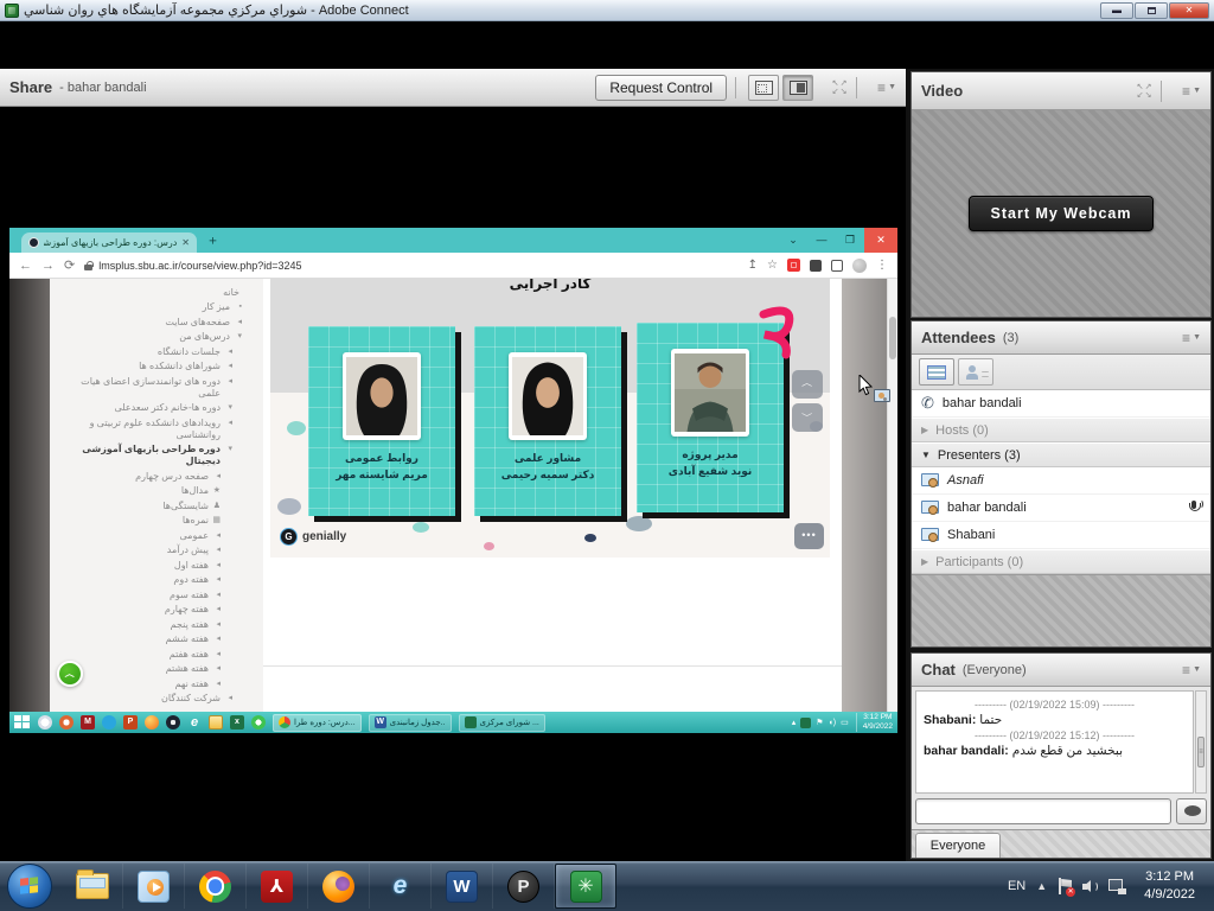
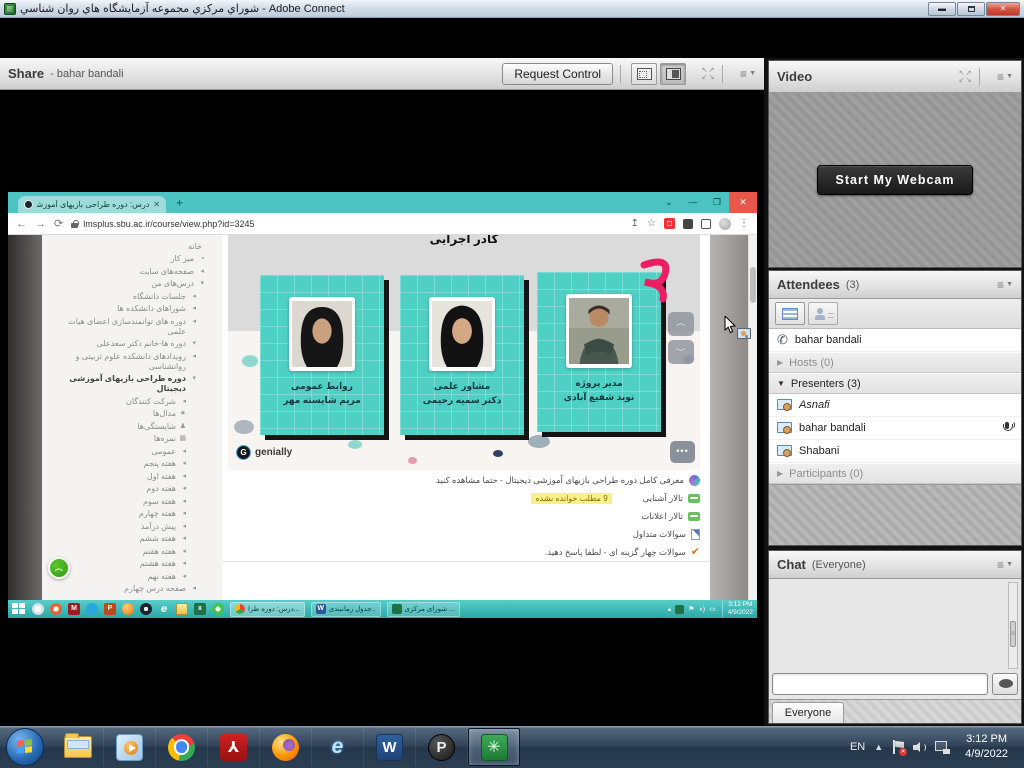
  شوراي مركزي مجموعه آزمايشگاه هاي روان شناسي - Adobe Connect
  ▬
  ✕
  Share
  - bahar bandali
  Request Control
  ≡
  درس: دوره طراحی بازیهای آموزش
  ✕
  ＋
  ⌄
  —
  ❐
  ✕
  ←
  →
  ⟳
  lmsplus.sbu.ac.ir/course/view.php?id=3245
  ↥
  ☆
  ⋮
  خانه
  میز کار
  صفحه‌های سایت
  درسهای من
  جلسات دانشگاه
  شوراهای دانشکده ها
  دوره های توانمندسازی اعضای هیات علمی
  دوره ها-خانم دکتر سعدعلی
  رویدادهای دانشکده علوم تربیتی و روانشناسی
  دوره طراحی بازیهای آموزشی دیجیتال
- صفحه درس چهارم
+ شرکت کنندگان
  مدالها
  شایستگیها
  نمرهها
  عمومی
- پیش درآمد
+ هفته پنجم
  هفته اول
  هفته دوم
  هفته سوم
  هفته چهارم
- هفته پنجم
+ پیش درآمد
  هفته ششم
  هفته هفتم
  هفته هشتم
  هفته نهم
- شرکت کنندگان
+ صفحه درس چهارم
  ︿
  کادر اجرایی
  روابط عمومی
  مریم شایسته مهر
  مشاور علمی
  دکتر سمیه رحیمی
  مدیر پروژه
  نوید شفیع آبادی
  ︿
  ﹀
  •••
  G
  genially
+ معرفی کامل دوره طراحی بازیهای آموزشی دیجیتال - حتما مشاهده کنید
+ تالار آشنایی
+ 9 مطلب خوانده نشده
+ تالار اعلانات
+ سوالات متداول
+ ✔
+ سوالات چهار گزینه ای - لطفا پاسخ دهید.
  e
  Video
  ≡
  Start My Webcam
  Attendees
  (3)
  ≡
  ✆
  bahar bandali
  ▶
  Hosts (0)
  ▼
  Presenters (3)
  Asnafi
  bahar bandali
  Shabani
  ▶
  Participants (0)
  Chat
  (Everyone)
  ≡
- --------- (02/19/2022 15:09) ---------
- Shabani: حتما
- --------- (02/19/2022 15:12) ---------
- bahar bandali: ببخشید من قطع شدم
  Everyone
  ⅄
  e
  W
  P
  ✳
  EN
  ▲
  3:12 PM
  4/9/2022
